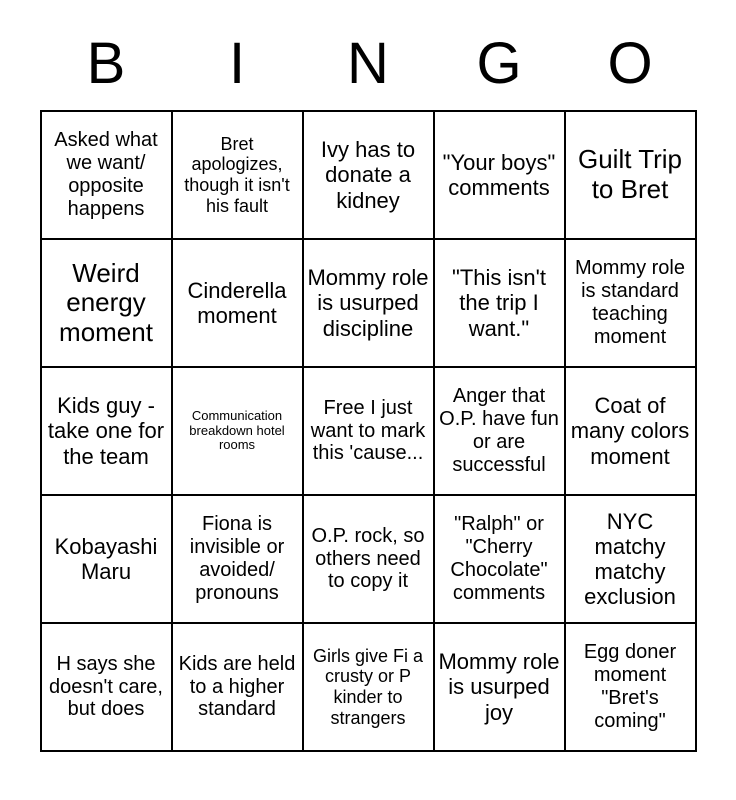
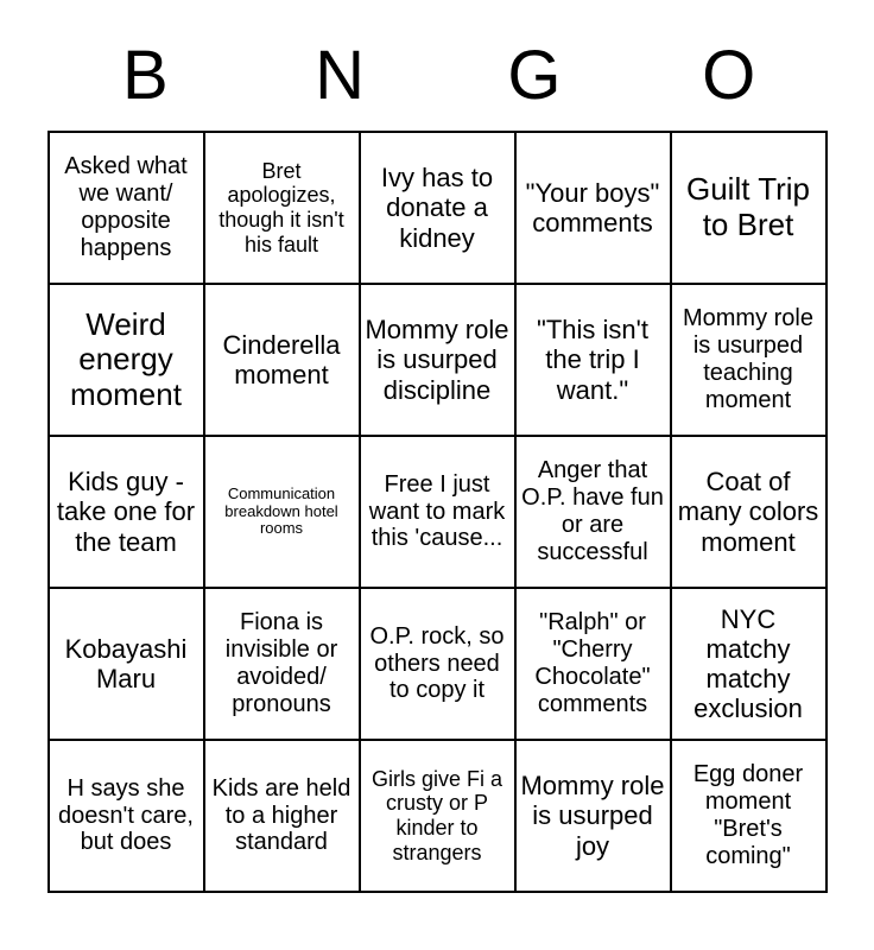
  B
- I
  N
  G
  O
  Asked what we want/ opposite happens	Bret apologizes, though it isn't his fault	Ivy has to donate a kidney	"Your boys" comments	Guilt Trip to Bret
- Weird energy moment	Cinderella moment	Mommy role is usurped discipline	"This isn't the trip I want."	Mommy role is standard teaching moment
+ Weird energy moment	Cinderella moment	Mommy role is usurped discipline	"This isn't the trip I want."	Mommy role is usurped teaching moment
  Kids guy - take one for the team	Communication breakdown hotel rooms	Free I just want to mark this 'cause...	Anger that O.P. have fun or are successful	Coat of many colors moment
  Kobayashi Maru	Fiona is invisible or avoided/ pronouns	O.P. rock, so others need to copy it	"Ralph" or "Cherry Chocolate" comments	NYC matchy matchy exclusion
  H says she doesn't care, but does	Kids are held to a higher standard	Girls give Fi a crusty or P kinder to strangers	Mommy role is usurped joy	Egg doner moment "Bret's coming"
